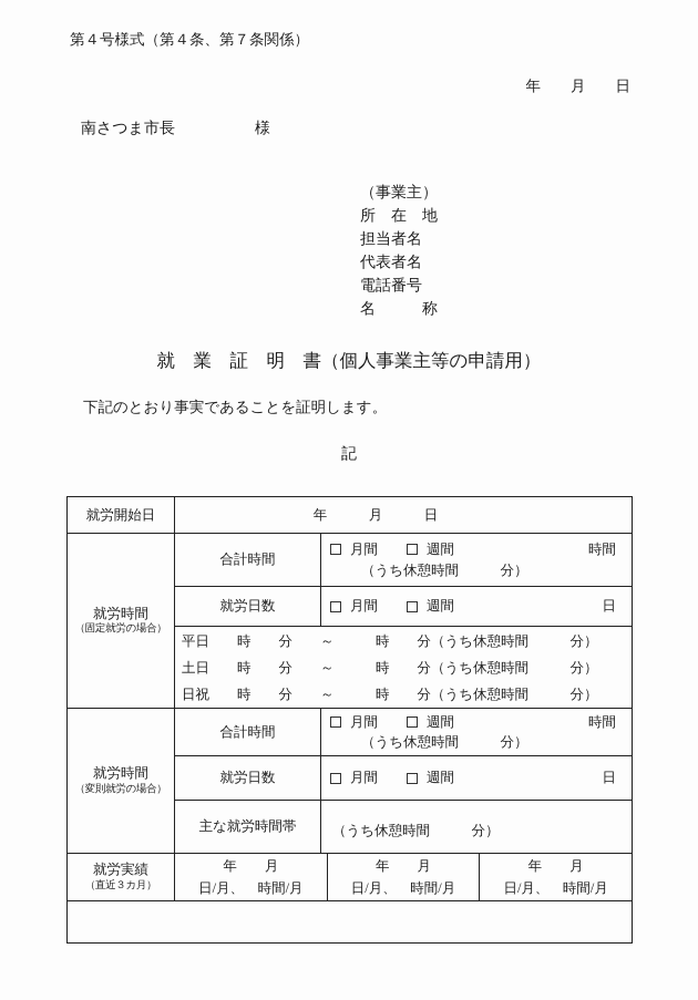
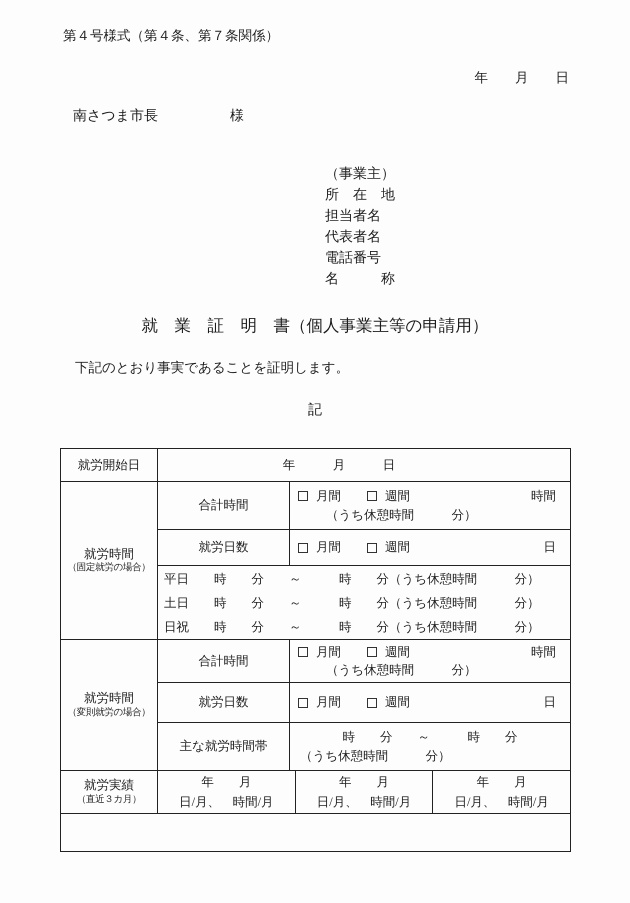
  第４号様式（第４条、第７条関係）
  年 月 日
  南さつま市長 様
  （事業主）
  所 在 地
  担当者名
  代表者名
  電話番号
  名 称
  就 業 証 明 書（個人事業主等の申請用）
  下記のとおり事実であることを証明します。
  記
  就労開始日
  年 月 日
  就労時間
  （固定就労の場合）
  合計時間
  月間
  週間
  時間
  （うち休憩時間 分）
  就労日数
  月間
  週間
  日
  平日 時 分 ～ 時 分（うち休憩時間 分）
  土日 時 分 ～ 時 分（うち休憩時間 分）
  日祝 時 分 ～ 時 分（うち休憩時間 分）
  就労時間
  （変則就労の場合）
  合計時間
  月間
  週間
  時間
  （うち休憩時間 分）
  就労日数
  月間
  週間
  日
  主な就労時間帯
+ 時 分 ～ 時 分
  （うち休憩時間 分）
  就労実績
  （直近３カ月）
  年 月
  日/月、 時間/月
  年 月
  日/月、 時間/月
  年 月
  日/月、 時間/月
